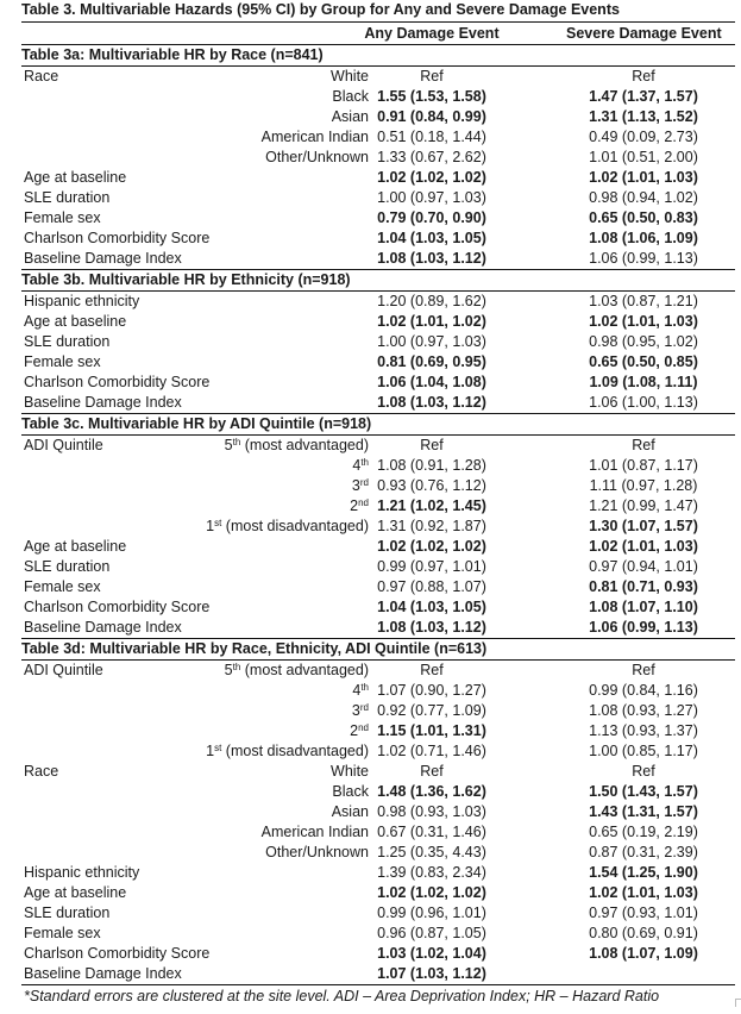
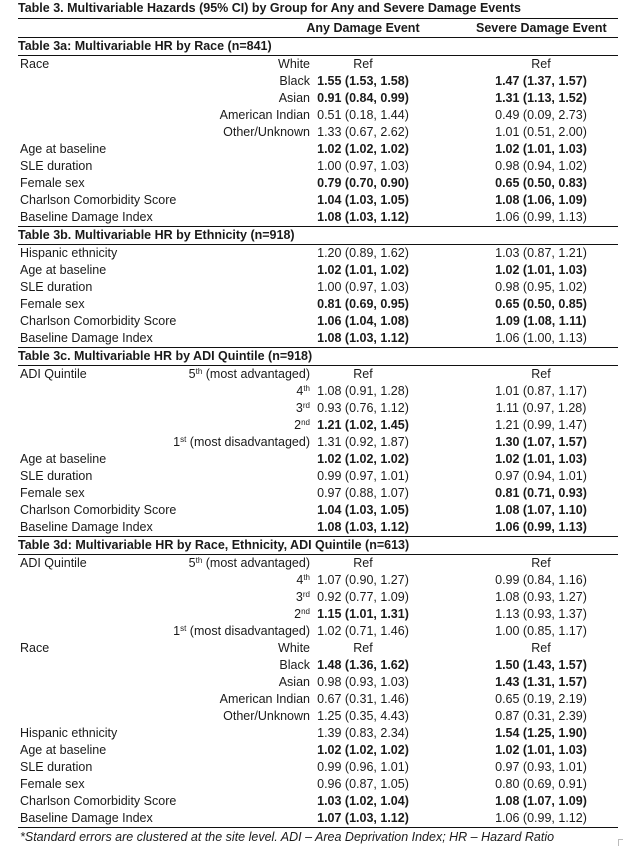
  Table 3. Multivariable Hazards (95% CI) by Group for Any and Severe Damage Events
  Any Damage Event
  Severe Damage Event
  Table 3a: Multivariable HR by Race (n=841)
  Race
  White
  Ref
  Ref
  Black
  1.55 (1.53, 1.58)
  1.47 (1.37, 1.57)
  Asian
  0.91 (0.84, 0.99)
  1.31 (1.13, 1.52)
  American Indian
  0.51 (0.18, 1.44)
  0.49 (0.09, 2.73)
  Other/Unknown
  1.33 (0.67, 2.62)
  1.01 (0.51, 2.00)
  Age at baseline
  1.02 (1.02, 1.02)
  1.02 (1.01, 1.03)
  SLE duration
  1.00 (0.97, 1.03)
  0.98 (0.94, 1.02)
  Female sex
  0.79 (0.70, 0.90)
  0.65 (0.50, 0.83)
  Charlson Comorbidity Score
  1.04 (1.03, 1.05)
  1.08 (1.06, 1.09)
  Baseline Damage Index
  1.08 (1.03, 1.12)
  1.06 (0.99, 1.13)
  Table 3b. Multivariable HR by Ethnicity (n=918)
  Hispanic ethnicity
  1.20 (0.89, 1.62)
  1.03 (0.87, 1.21)
  Age at baseline
  1.02 (1.01, 1.02)
  1.02 (1.01, 1.03)
  SLE duration
  1.00 (0.97, 1.03)
  0.98 (0.95, 1.02)
  Female sex
  0.81 (0.69, 0.95)
  0.65 (0.50, 0.85)
  Charlson Comorbidity Score
  1.06 (1.04, 1.08)
  1.09 (1.08, 1.11)
  Baseline Damage Index
  1.08 (1.03, 1.12)
  1.06 (1.00, 1.13)
  Table 3c. Multivariable HR by ADI Quintile (n=918)
  ADI Quintile
  5th (most advantaged)
  Ref
  Ref
  4th
  1.08 (0.91, 1.28)
  1.01 (0.87, 1.17)
  3rd
  0.93 (0.76, 1.12)
  1.11 (0.97, 1.28)
  2nd
  1.21 (1.02, 1.45)
  1.21 (0.99, 1.47)
  1st (most disadvantaged)
  1.31 (0.92, 1.87)
  1.30 (1.07, 1.57)
  Age at baseline
  1.02 (1.02, 1.02)
  1.02 (1.01, 1.03)
  SLE duration
  0.99 (0.97, 1.01)
  0.97 (0.94, 1.01)
  Female sex
  0.97 (0.88, 1.07)
  0.81 (0.71, 0.93)
  Charlson Comorbidity Score
  1.04 (1.03, 1.05)
  1.08 (1.07, 1.10)
  Baseline Damage Index
  1.08 (1.03, 1.12)
  1.06 (0.99, 1.13)
  Table 3d: Multivariable HR by Race, Ethnicity, ADI Quintile (n=613)
  ADI Quintile
  5th (most advantaged)
  Ref
  Ref
  4th
  1.07 (0.90, 1.27)
  0.99 (0.84, 1.16)
  3rd
  0.92 (0.77, 1.09)
  1.08 (0.93, 1.27)
  2nd
  1.15 (1.01, 1.31)
  1.13 (0.93, 1.37)
  1st (most disadvantaged)
  1.02 (0.71, 1.46)
  1.00 (0.85, 1.17)
  Race
  White
  Ref
  Ref
  Black
  1.48 (1.36, 1.62)
  1.50 (1.43, 1.57)
  Asian
  0.98 (0.93, 1.03)
  1.43 (1.31, 1.57)
  American Indian
  0.67 (0.31, 1.46)
  0.65 (0.19, 2.19)
  Other/Unknown
  1.25 (0.35, 4.43)
  0.87 (0.31, 2.39)
  Hispanic ethnicity
  1.39 (0.83, 2.34)
  1.54 (1.25, 1.90)
  Age at baseline
  1.02 (1.02, 1.02)
  1.02 (1.01, 1.03)
  SLE duration
  0.99 (0.96, 1.01)
  0.97 (0.93, 1.01)
  Female sex
  0.96 (0.87, 1.05)
  0.80 (0.69, 0.91)
  Charlson Comorbidity Score
  1.03 (1.02, 1.04)
  1.08 (1.07, 1.09)
  Baseline Damage Index
  1.07 (1.03, 1.12)
+ 1.06 (0.99, 1.12)
  *Standard errors are clustered at the site level. ADI – Area Deprivation Index; HR – Hazard Ratio
